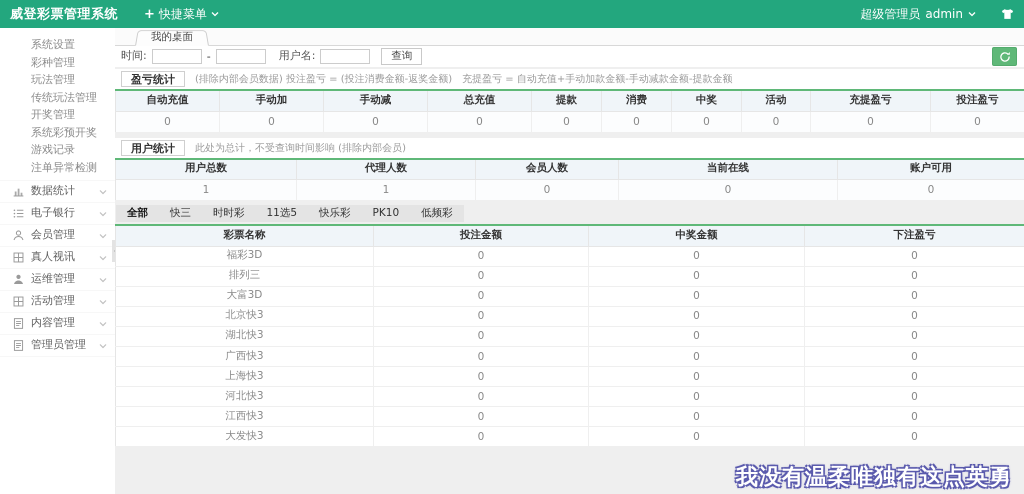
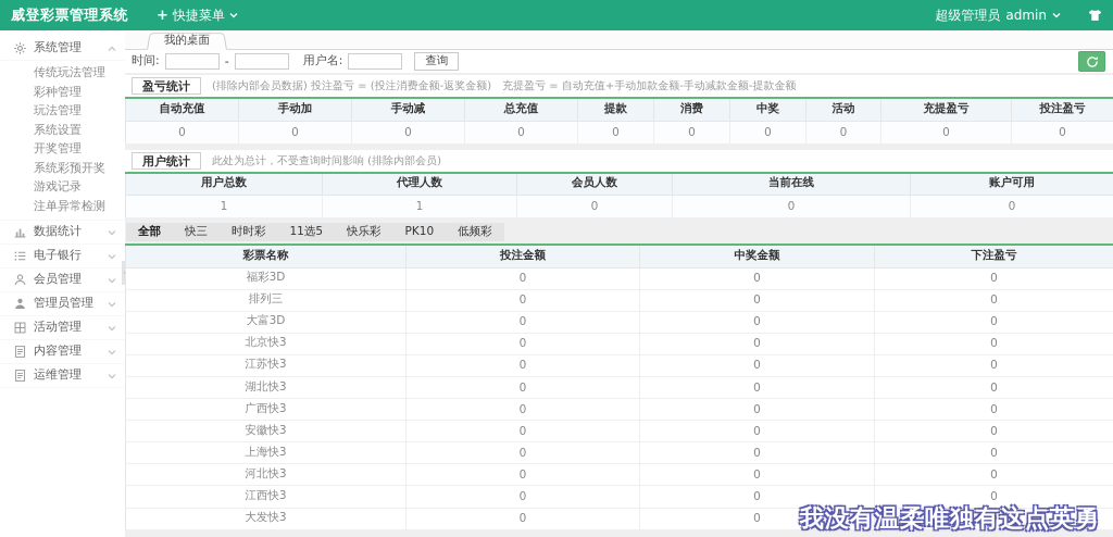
  威登彩票管理系统
  +
  快捷菜单
  超级管理员
  admin
+ 系统管理
- 系统设置
+ 传统玩法管理
  彩种管理
  玩法管理
- 传统玩法管理
+ 系统设置
  开奖管理
  系统彩预开奖
  游戏记录
  注单异常检测
  数据统计
  电子银行
  会员管理
- 真人视讯
- 运维管理
+ 管理员管理
  活动管理
  内容管理
- 管理员管理
+ 运维管理
  我的桌面
  时间:
  -
  用户名:
  查询
  盈亏统计
  (排除内部会员数据) 投注盈亏 = (投注消费金额-返奖金额) 充提盈亏 = 自动充值+手动加款金额-手动减款金额-提款金额
  自动充值	手动加	手动减	总充值	提款	消费	中奖	活动	充提盈亏	投注盈亏
  0	0	0	0	0	0	0	0	0	0
  用户统计
  此处为总计，不受查询时间影响 (排除内部会员)
  用户总数	代理人数	会员人数	当前在线	账户可用
  1	1	0	0	0
  全部
  快三
  时时彩
  11选5
  快乐彩
  PK10
  低频彩
  彩票名称	投注金额	中奖金额	下注盈亏
  福彩3D	0	0	0
  排列三	0	0	0
  大富3D	0	0	0
  北京快3	0	0	0
+ 江苏快3	0	0	0
  湖北快3	0	0	0
  广西快3	0	0	0
+ 安徽快3	0	0	0
  上海快3	0	0	0
  河北快3	0	0	0
  江西快3	0	0	0
  大发快3	0	0	0
  我没有温柔唯独有这点英勇
